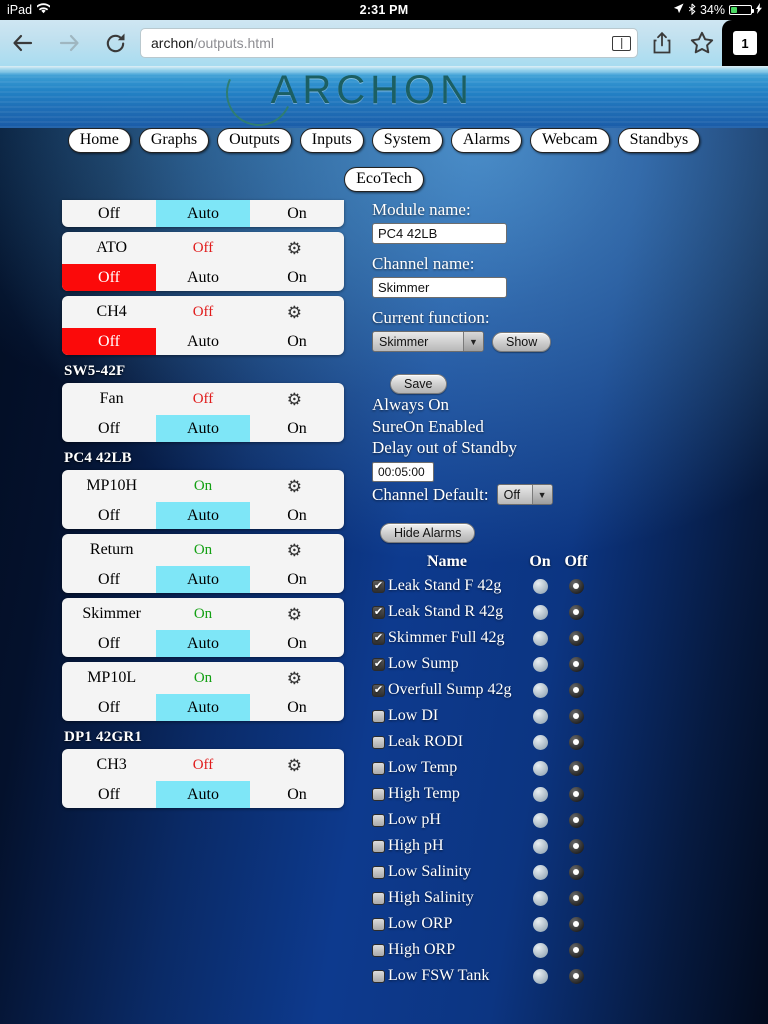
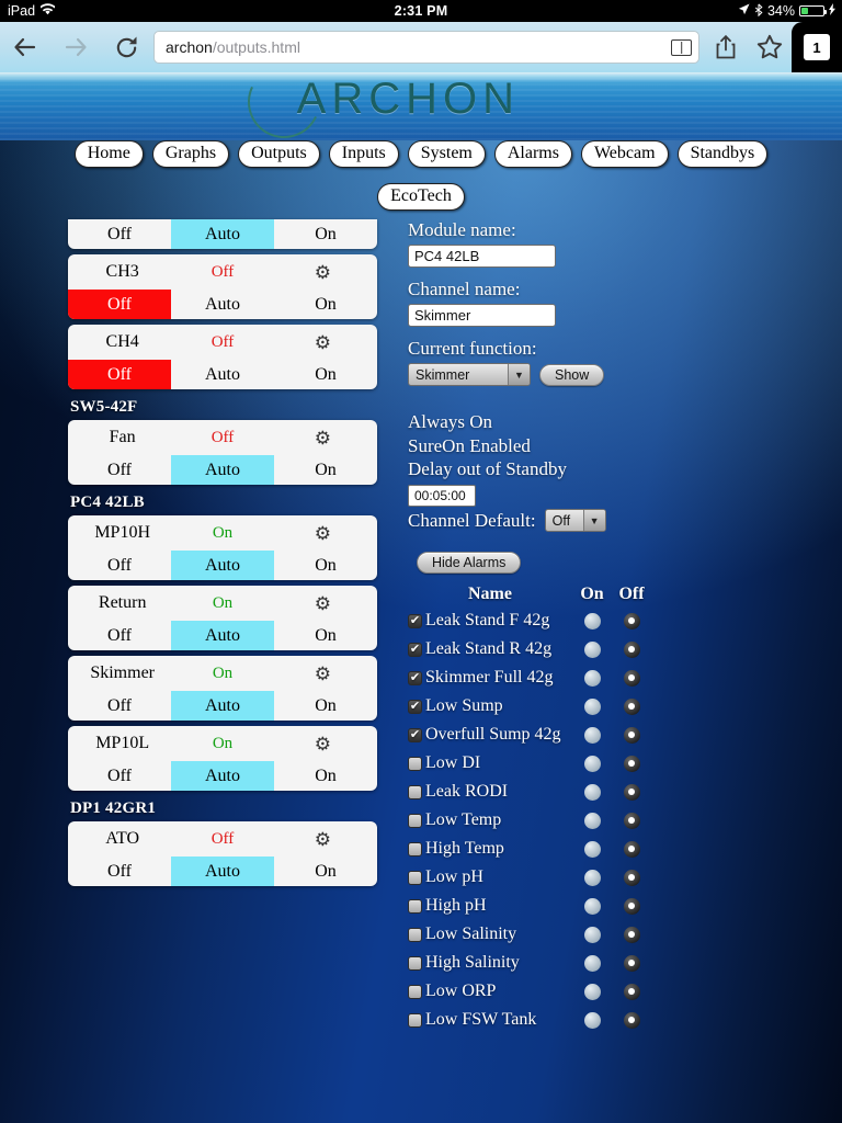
  iPad
  2:31 PM
  34%
  archon
  /outputs.html
  1
  ARCHON
  Home
  Graphs
  Outputs
  Inputs
  System
  Alarms
  Webcam
  Standbys
  EcoTech
  Off
  Auto
  On
- ATO
+ CH3
  Off
  ⚙
  Off
  Auto
  On
  CH4
  Off
  ⚙
  Off
  Auto
  On
  SW5-42F
  Fan
  Off
  ⚙
  Off
  Auto
  On
  PC4 42LB
  MP10H
  On
  ⚙
  Off
  Auto
  On
  Return
  On
  ⚙
  Off
  Auto
  On
  Skimmer
  On
  ⚙
  Off
  Auto
  On
  MP10L
  On
  ⚙
  Off
  Auto
  On
  DP1 42GR1
- CH3
+ ATO
  Off
  ⚙
  Off
  Auto
  On
  Module name:
  PC4 42LB
  Channel name:
  Skimmer
  Current function:
  Skimmer
  ▼
  Show
- Save
  Always On
  SureOn Enabled
  Delay out of Standby
  00:05:00
  Channel Default:
  Off
  ▼
  Hide Alarms
  Name
  On
  Off
  ✔
  Leak Stand F 42g
  ✔
  Leak Stand R 42g
  ✔
  Skimmer Full 42g
  ✔
  Low Sump
  ✔
  Overfull Sump 42g
  Low DI
  Leak RODI
  Low Temp
  High Temp
  Low pH
  High pH
  Low Salinity
  High Salinity
  Low ORP
- High ORP
  Low FSW Tank
